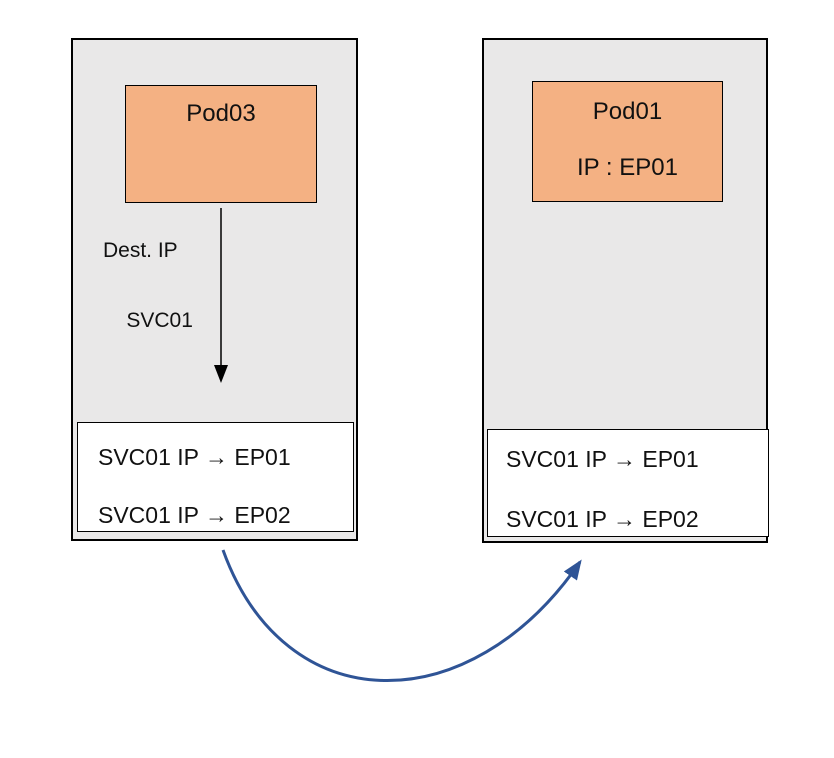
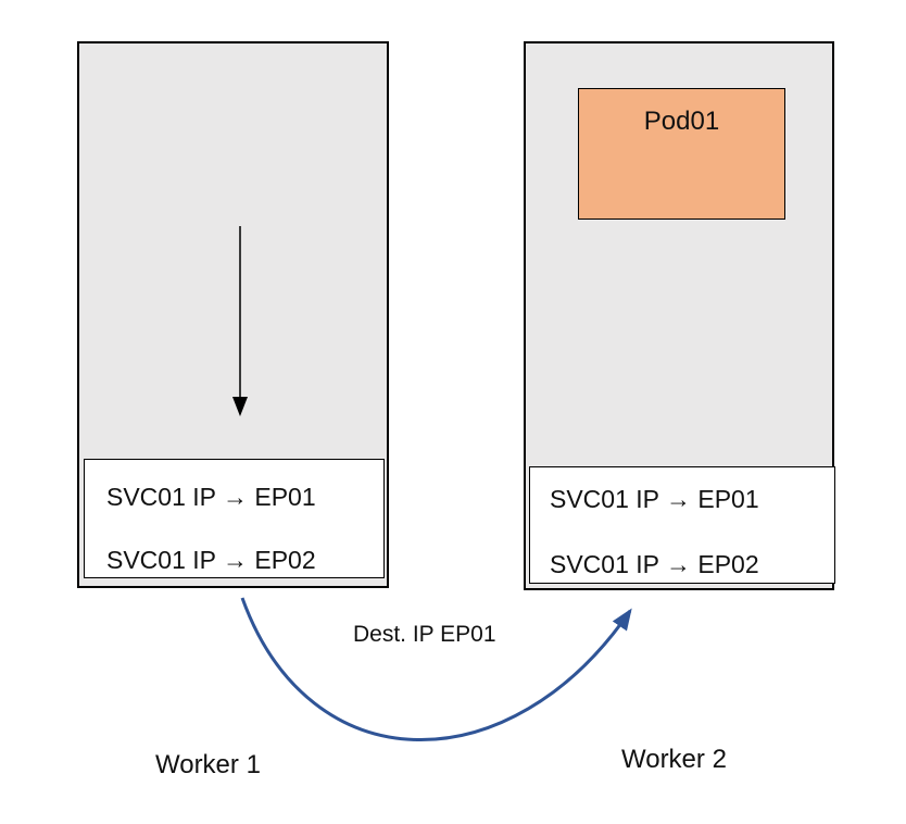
- Pod03
- Dest. IP
- SVC01
  SVC01 IP → EP01
  SVC01 IP → EP02
  Pod01
- IP : EP01
  SVC01 IP → EP01
  SVC01 IP → EP02
+ Dest. IP EP01
+ Worker 1
+ Worker 2
